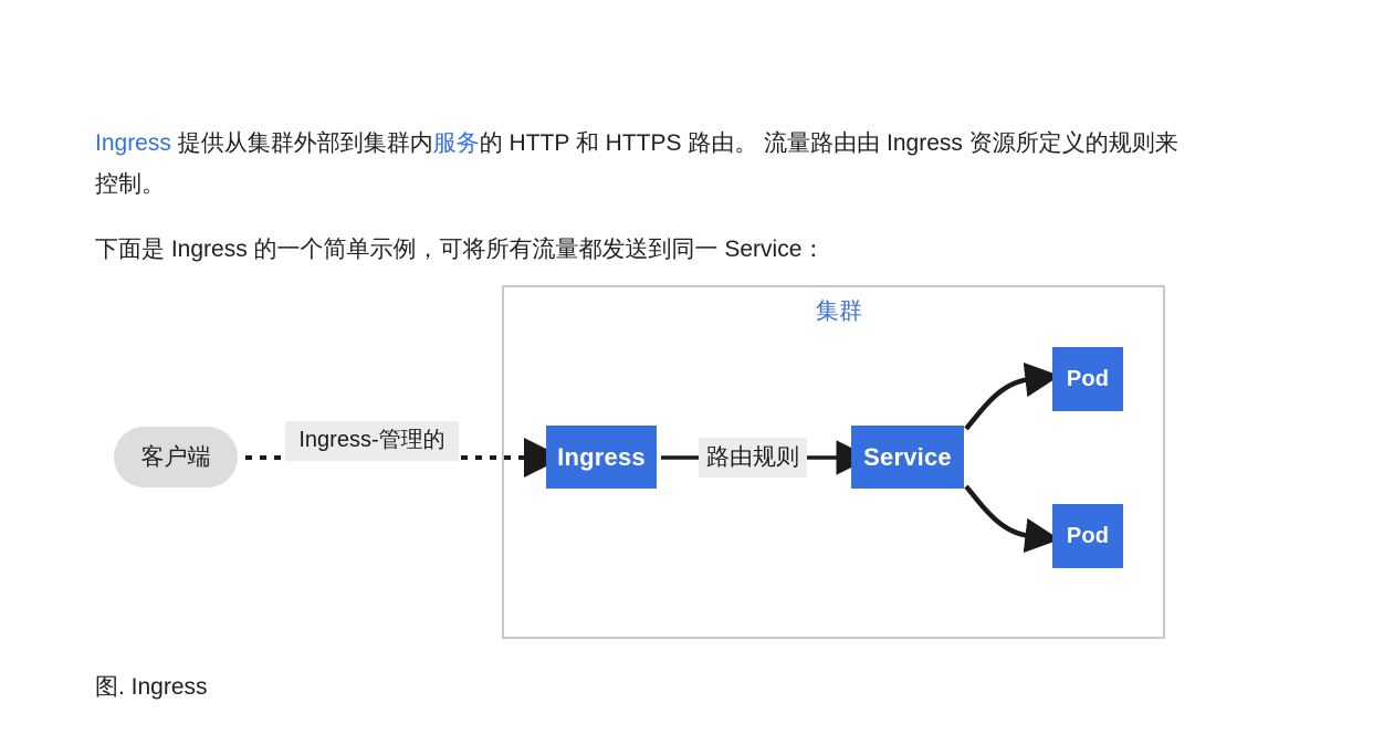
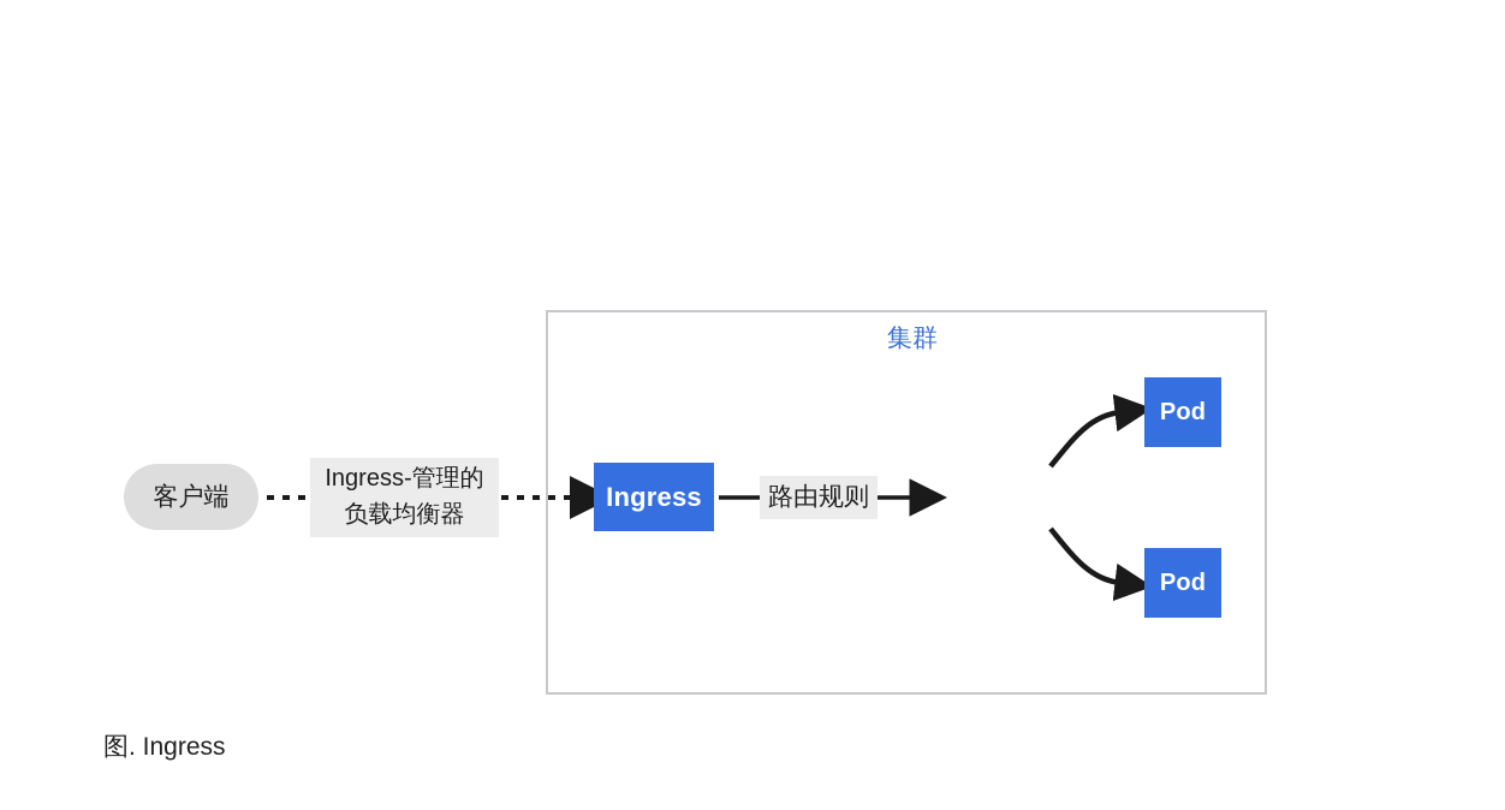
- Ingress 提供从集群外部到集群内服务的 HTTP 和 HTTPS 路由。 流量路由由 Ingress 资源所定义的规则来控制。
- 下面是 Ingress 的一个简单示例，可将所有流量都发送到同一 Service：
  集群
  客户端
  Ingress-管理的
+ 负载均衡器
  Ingress
  路由规则
- Service
  Pod
  Pod
  图. Ingress
